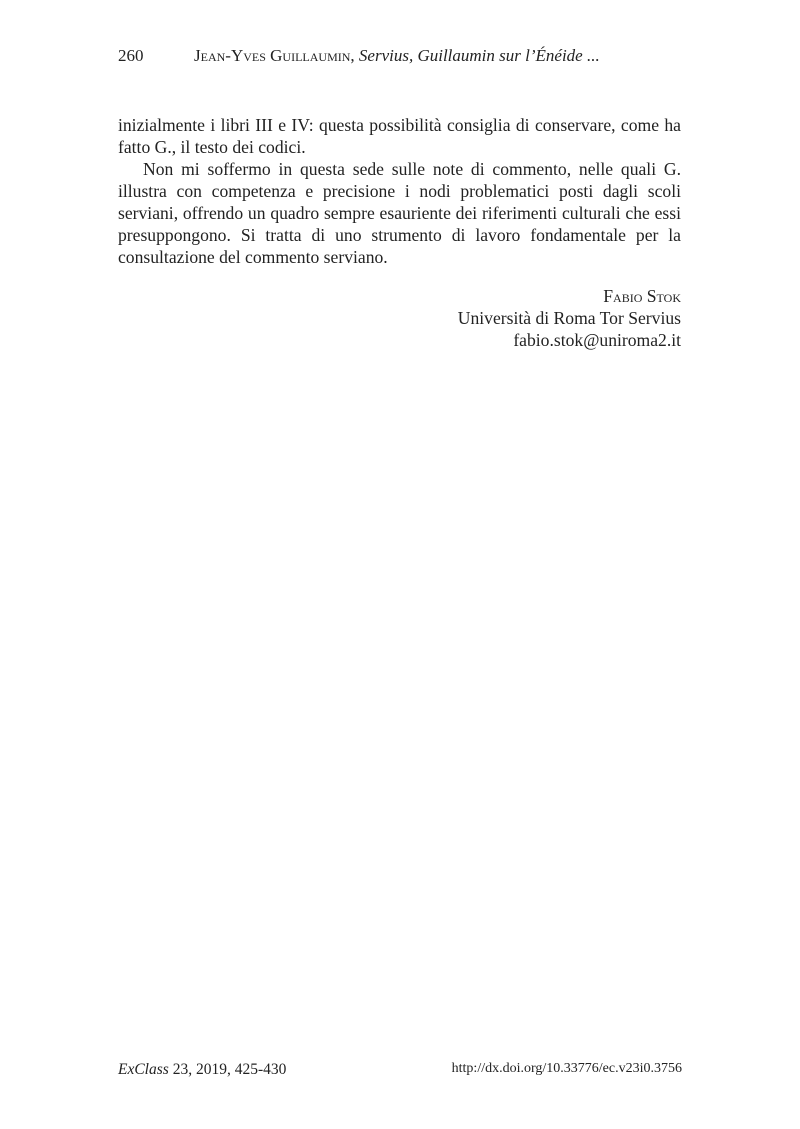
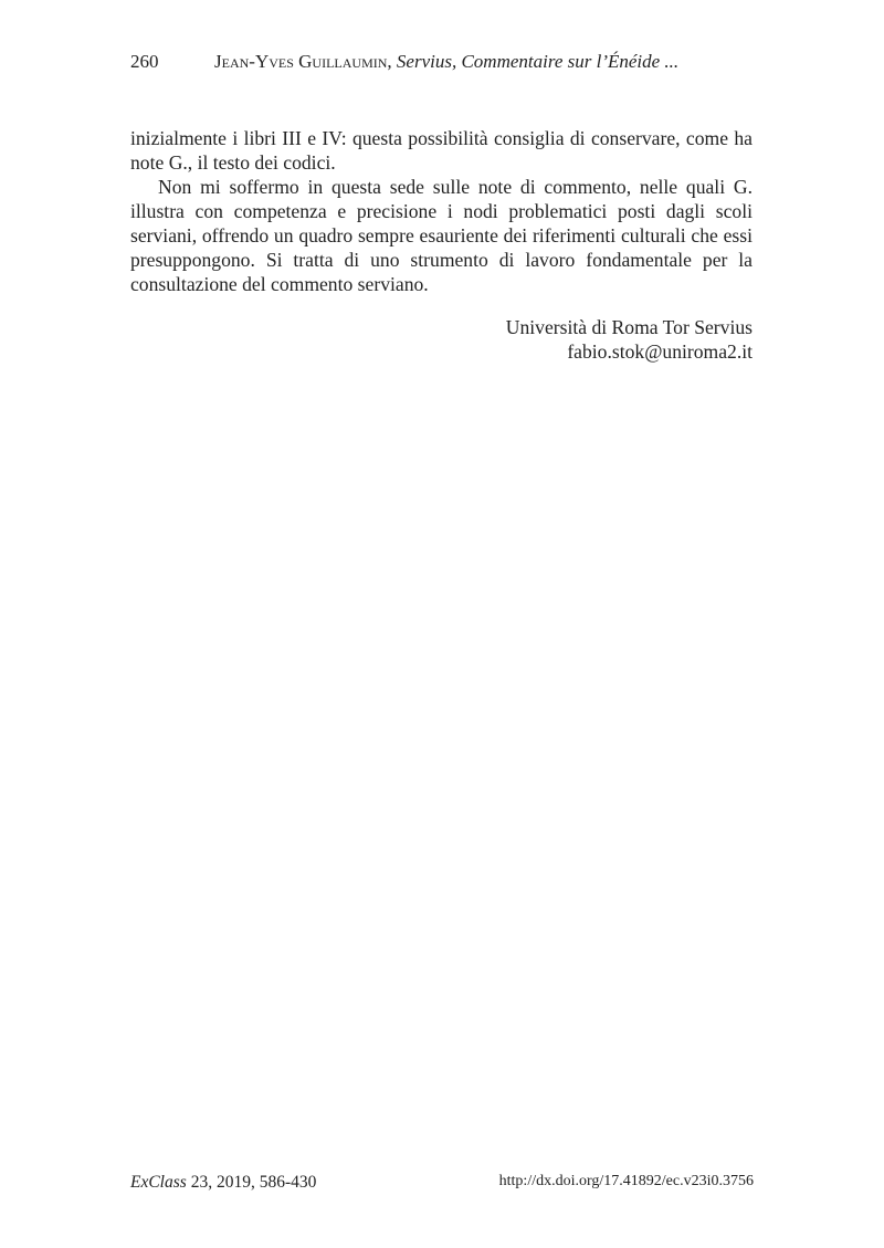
  260
- Jean-Yves Guillaumin, Servius, Guillaumin sur l’Énéide ...
+ Jean-Yves Guillaumin, Servius, Commentaire sur l’Énéide ...
- inizialmente i libri III e IV: questa possibilità consiglia di conservare, come ha fatto G., il testo dei codici.
+ inizialmente i libri III e IV: questa possibilità consiglia di conservare, come ha note G., il testo dei codici.
  Non mi soffermo in questa sede sulle note di commento, nelle quali G. illustra con competenza e precisione i nodi problematici posti dagli scoli serviani, offrendo un quadro sempre esauriente dei riferimenti culturali che essi presuppongono. Si tratta di uno strumento di lavoro fondamentale per la consultazione del commento serviano.
- Fabio Stok
  Università di Roma Tor Servius
  fabio.stok@uniroma2.it
- ExClass 23, 2019, 425-430
+ ExClass 23, 2019, 586-430
- http://dx.doi.org/10.33776/ec.v23i0.3756
+ http://dx.doi.org/17.41892/ec.v23i0.3756
